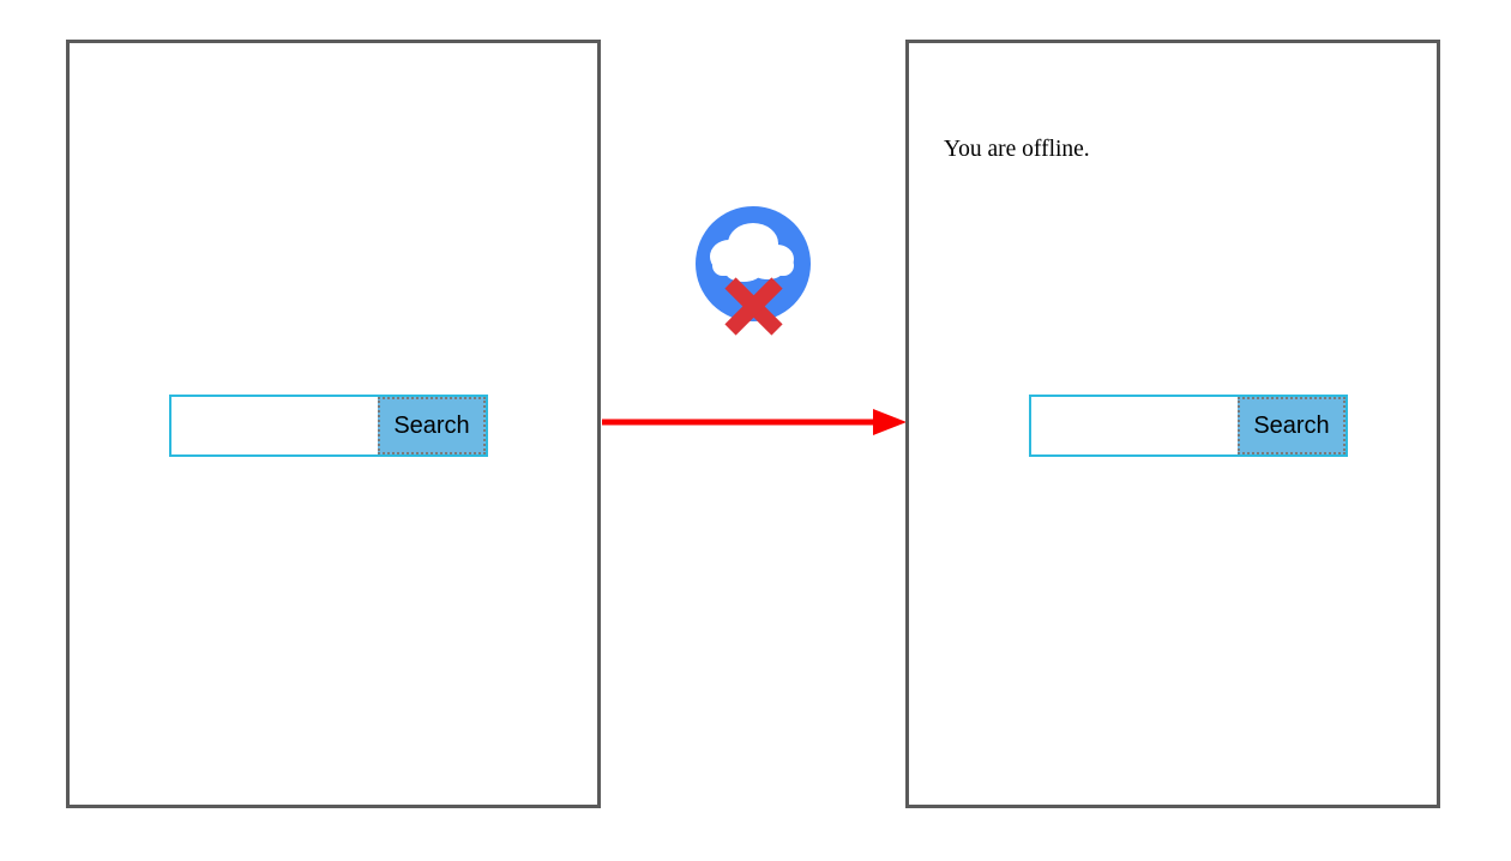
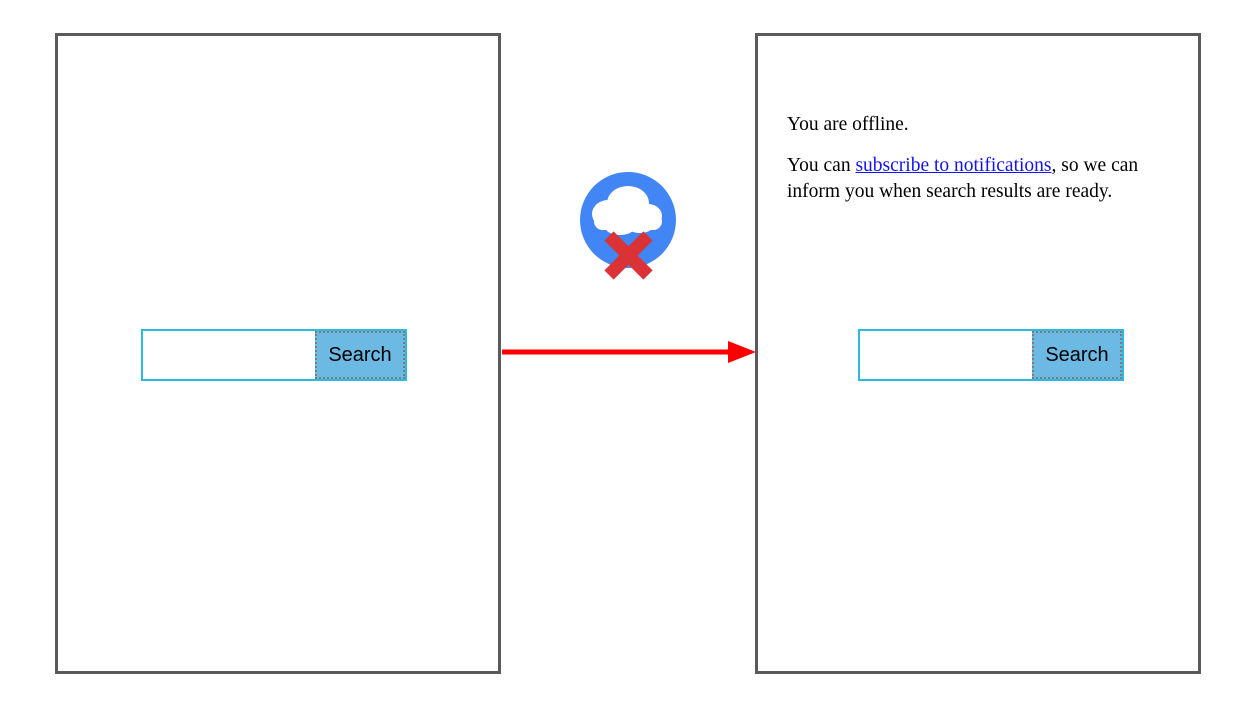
  Search
  You are offline.
+ You can subscribe to notifications, so we can inform you when search results are ready.
  Search
